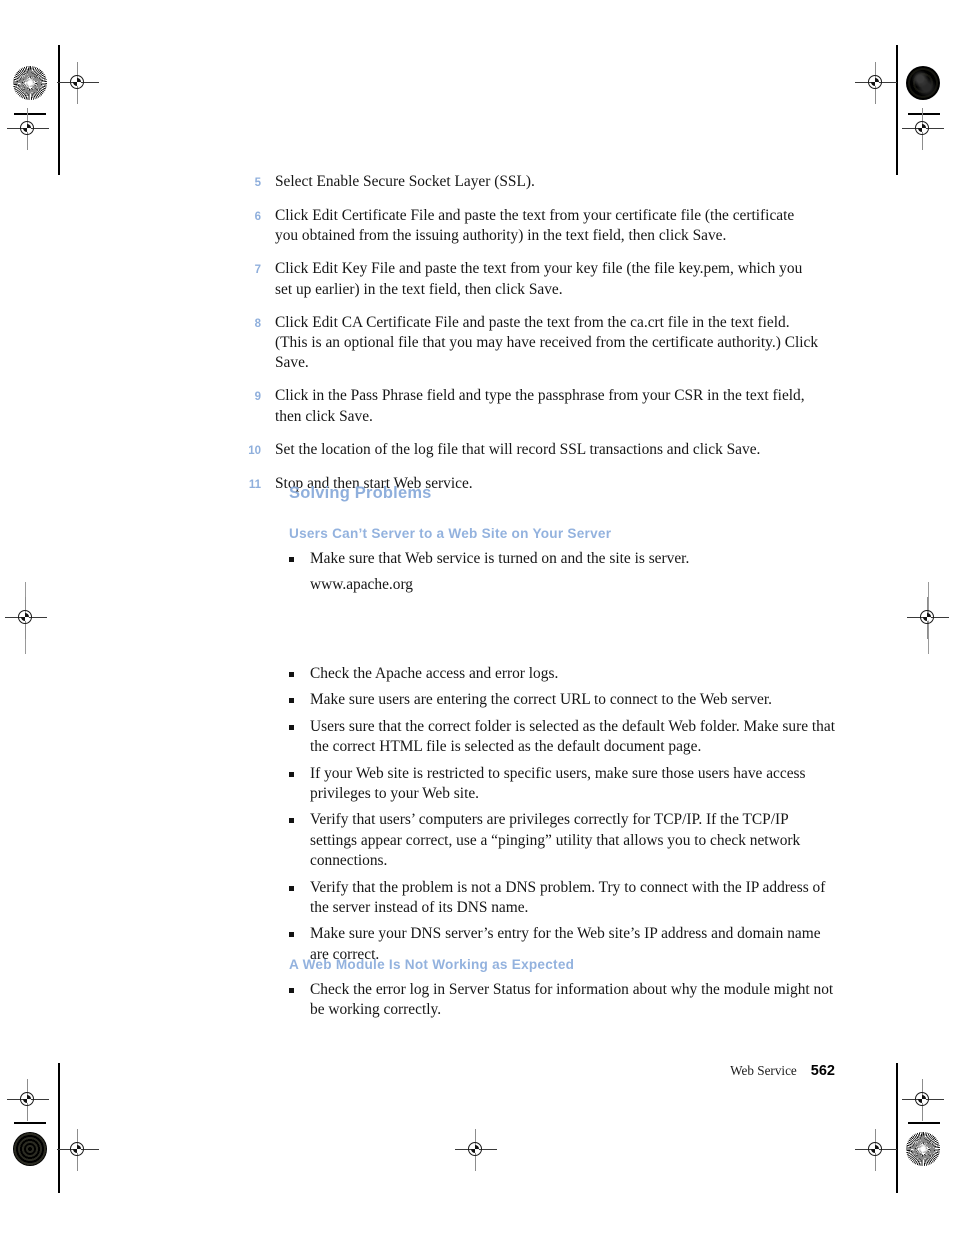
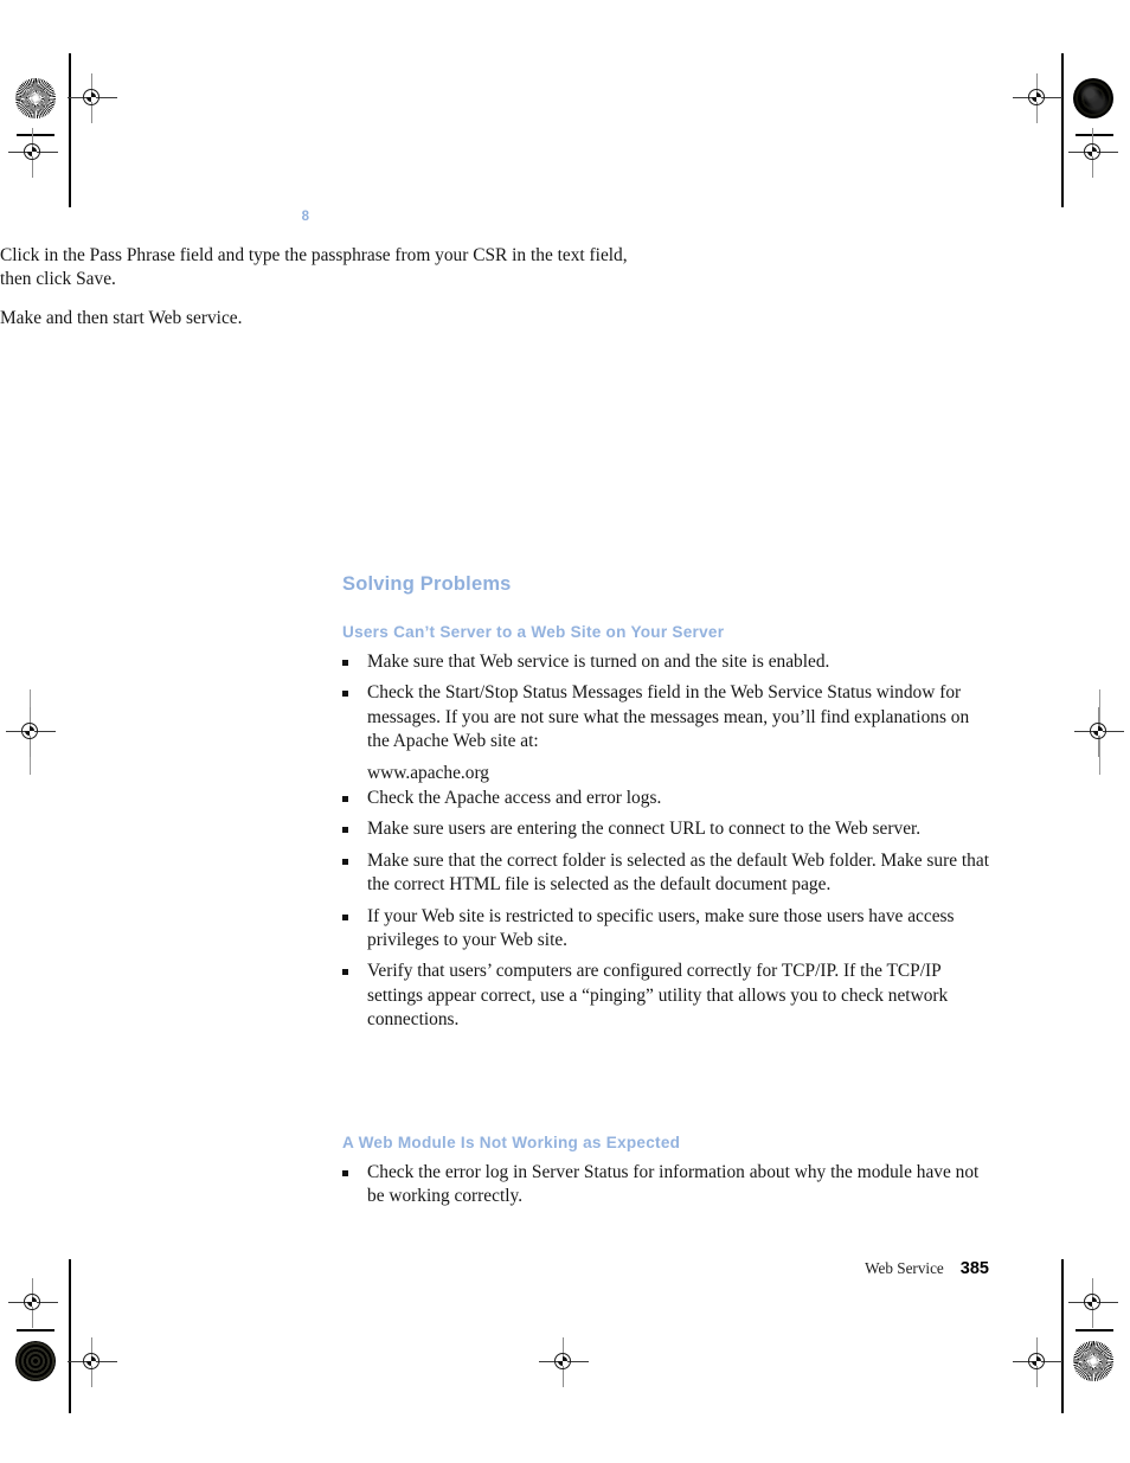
- 5
- Select Enable Secure Socket Layer (SSL).
- 6
- Click Edit Certificate File and paste the text from your certificate file (the certificate you obtained from the issuing authority) in the text field, then click Save.
- 7
- Click Edit Key File and paste the text from your key file (the file key.pem, which you set up earlier) in the text field, then click Save.
  8
- Click Edit CA Certificate File and paste the text from the ca.crt file in the text field. (This is an optional file that you may have received from the certificate authority.) Click Save.
- 9
  Click in the Pass Phrase field and type the passphrase from your CSR in the text field, then click Save.
- 10
- Set the location of the log file that will record SSL transactions and click Save.
- 11
- Stop and then start Web service.
+ Make and then start Web service.
  Solving Problems
  Users Can’t Server to a Web Site on Your Server
- Make sure that Web service is turned on and the site is server.
+ Make sure that Web service is turned on and the site is enabled.
+ Check the Start/Stop Status Messages field in the Web Service Status window for messages. If you are not sure what the messages mean, you’ll find explanations on the Apache Web site at:
  www.apache.org
  Check the Apache access and error logs.
- Make sure users are entering the correct URL to connect to the Web server.
+ Make sure users are entering the connect URL to connect to the Web server.
- Users sure that the correct folder is selected as the default Web folder. Make sure that the correct HTML file is selected as the default document page.
+ Make sure that the correct folder is selected as the default Web folder. Make sure that the correct HTML file is selected as the default document page.
  If your Web site is restricted to specific users, make sure those users have access privileges to your Web site.
- Verify that users’ computers are privileges correctly for TCP/IP. If the TCP/IP settings appear correct, use a “pinging” utility that allows you to check network connections.
+ Verify that users’ computers are configured correctly for TCP/IP. If the TCP/IP settings appear correct, use a “pinging” utility that allows you to check network connections.
- Verify that the problem is not a DNS problem. Try to connect with the IP address of the server instead of its DNS name.
- Make sure your DNS server’s entry for the Web site’s IP address and domain name are correct.
  A Web Module Is Not Working as Expected
- Check the error log in Server Status for information about why the module might not be working correctly.
+ Check the error log in Server Status for information about why the module have not be working correctly.
- Web Service 562
+ Web Service 385
